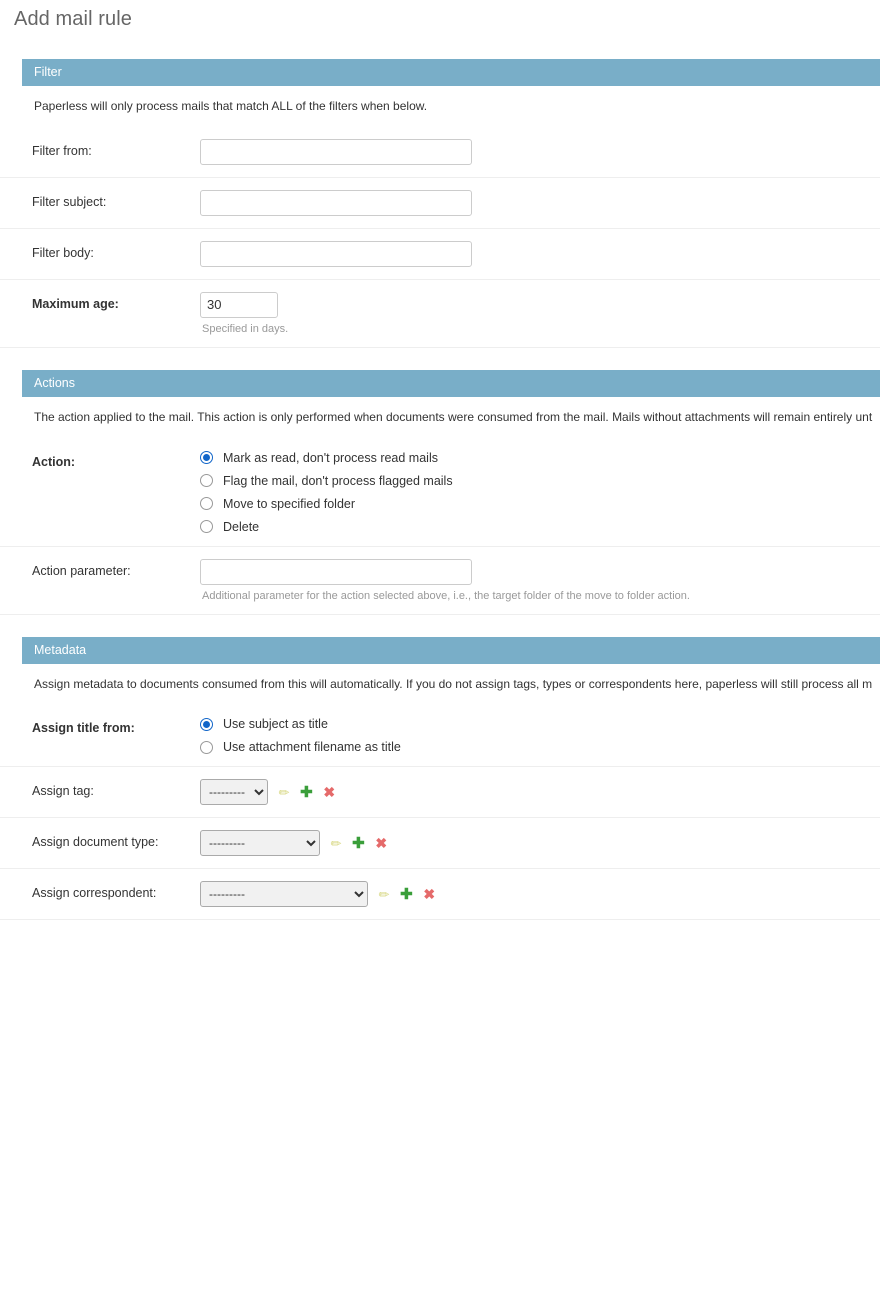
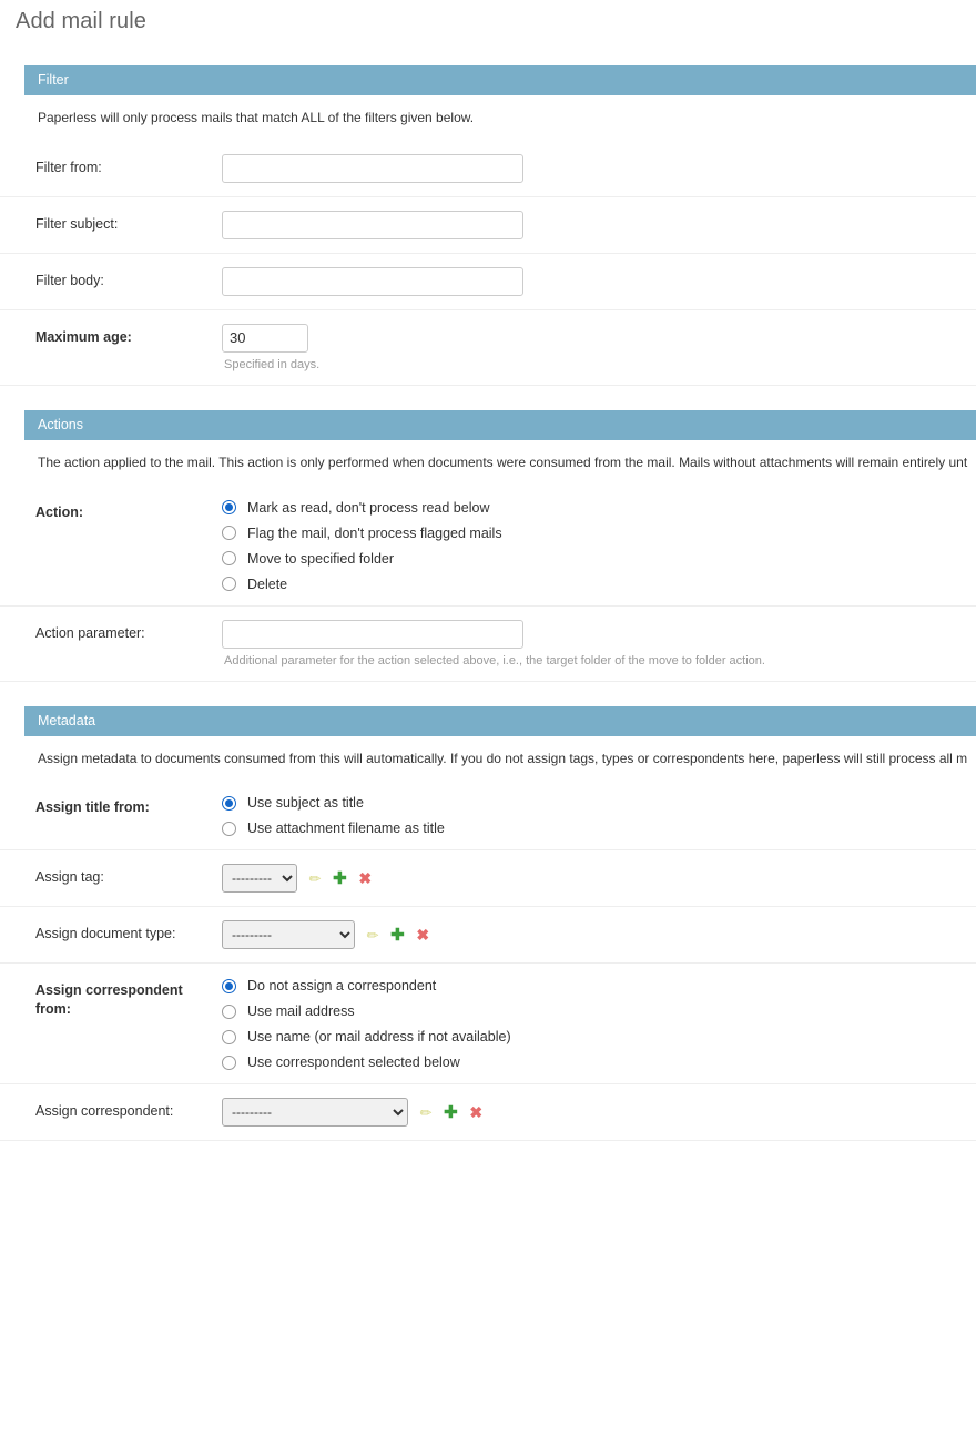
  Add mail rule
  Filter
- Paperless will only process mails that match ALL of the filters when below.
+ Paperless will only process mails that match ALL of the filters given below.
  Filter from:
  Filter subject:
  Filter body:
  Maximum age:
  30
  Specified in days.
  Actions
  The action applied to the mail. This action is only performed when documents were consumed from the mail. Mails without attachments will remain entirely unt
  Action:
- Mark as read, don't process read mails
+ Mark as read, don't process read below
  Flag the mail, don't process flagged mails
  Move to specified folder
  Delete
  Action parameter:
  Additional parameter for the action selected above, i.e., the target folder of the move to folder action.
  Metadata
  Assign metadata to documents consumed from this will automatically. If you do not assign tags, types or correspondents here, paperless will still process all m
  Assign title from:
  Use subject as title
  Use attachment filename as title
  Assign tag:
  --------- ✏ ✚ ✖
  Assign document type:
  --------- ✏ ✚ ✖
+ Assign correspondent from:
+ Do not assign a correspondent
+ Use mail address
+ Use name (or mail address if not available)
+ Use correspondent selected below
  Assign correspondent:
  --------- ✏ ✚ ✖
